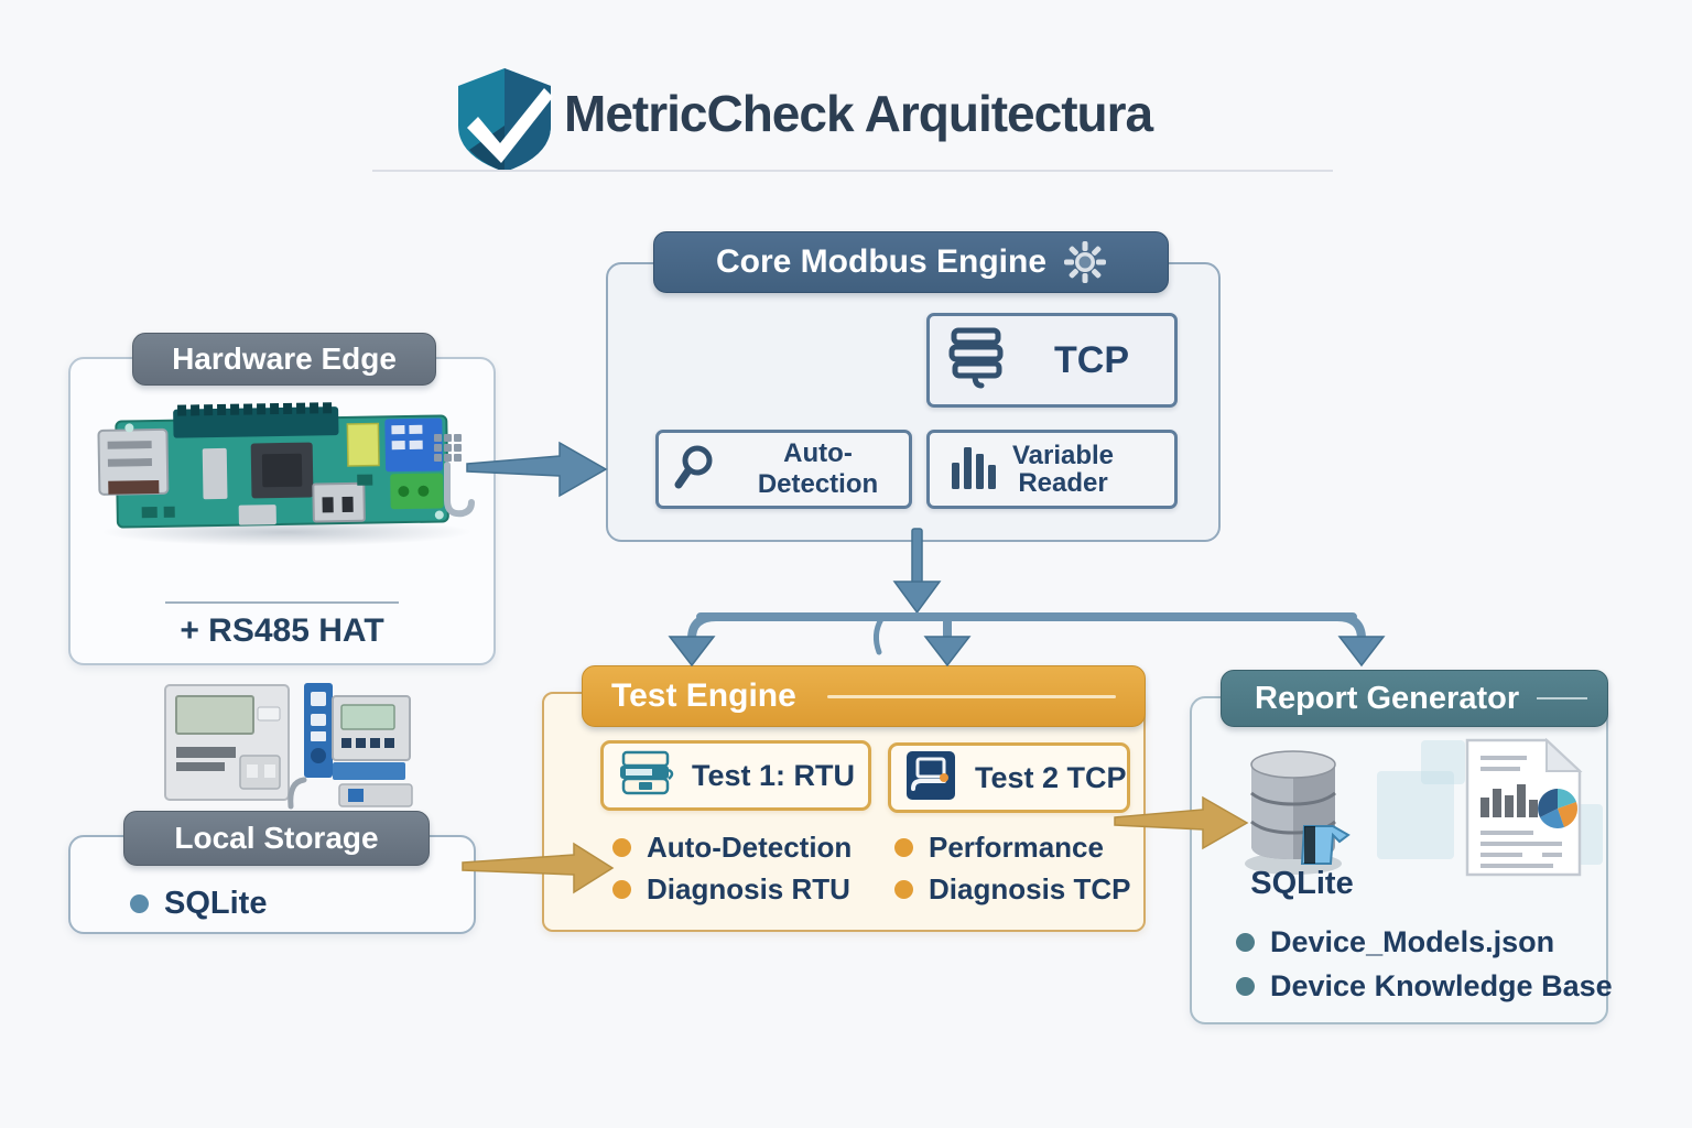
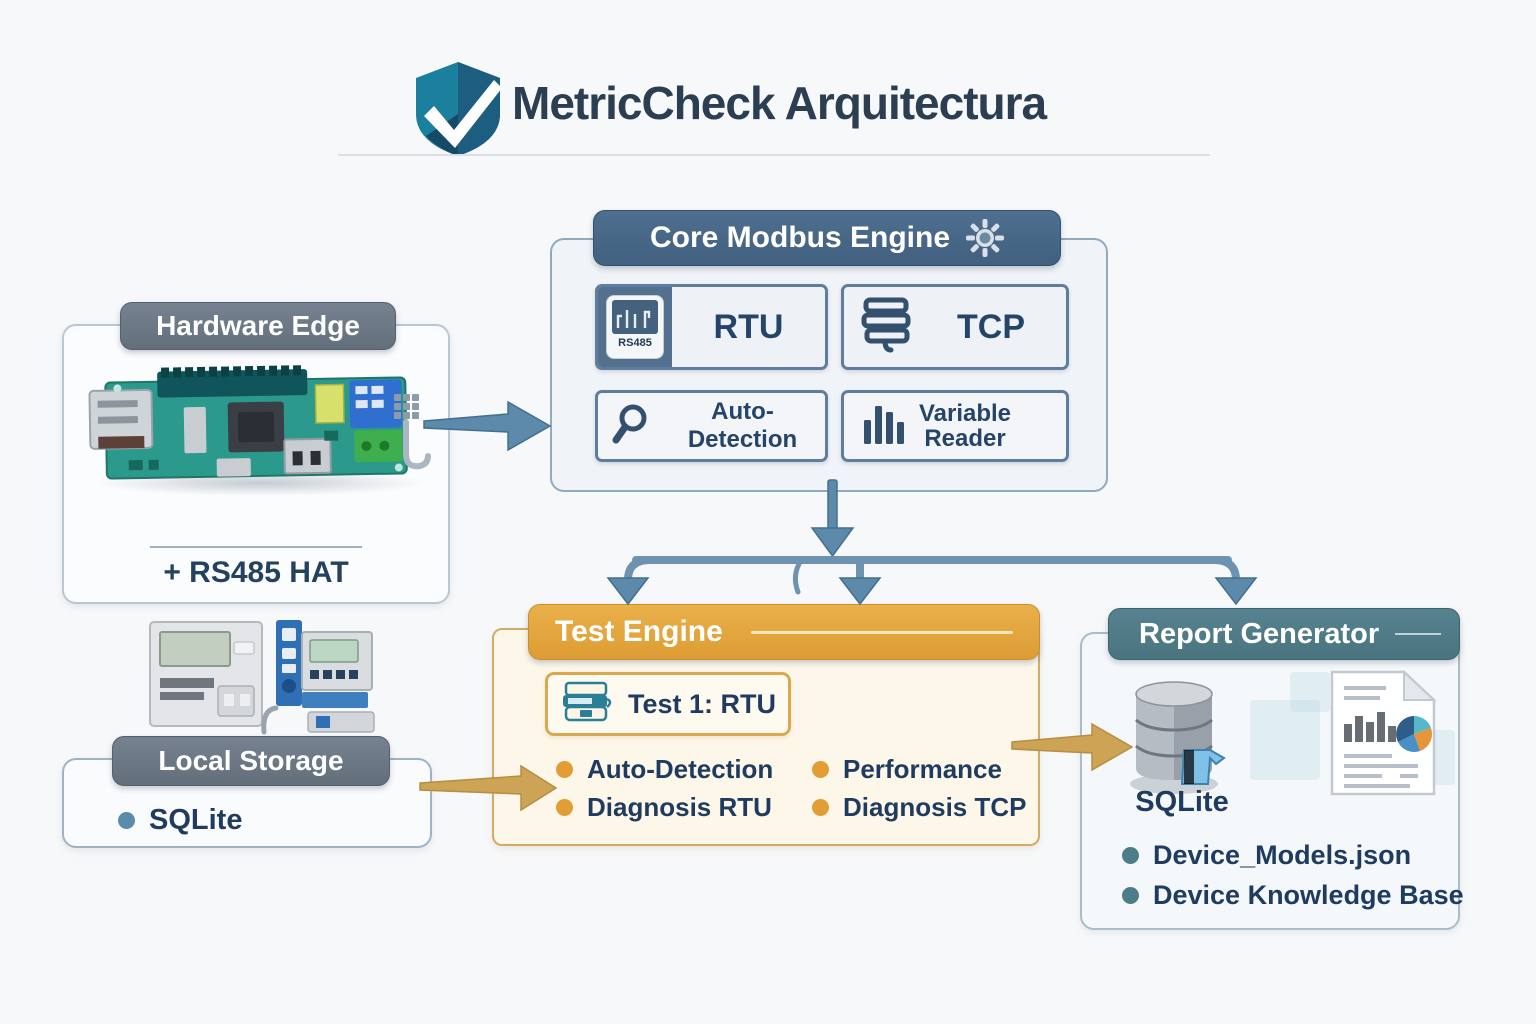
  MetricCheck Arquitectura
  Core Modbus Engine
+ RS485
+ RTU
  TCP
  Auto-Detection
  Variable Reader
  Hardware Edge
  + RS485 HAT
  Local Storage
  SQLite
  Test Engine
  Test 1: RTU
- Test 2 TCP
  Auto-Detection
  Diagnosis RTU
  Performance
  Diagnosis TCP
  Report Generator
  SQLite
  Device_Models.json
  Device Knowledge Base
